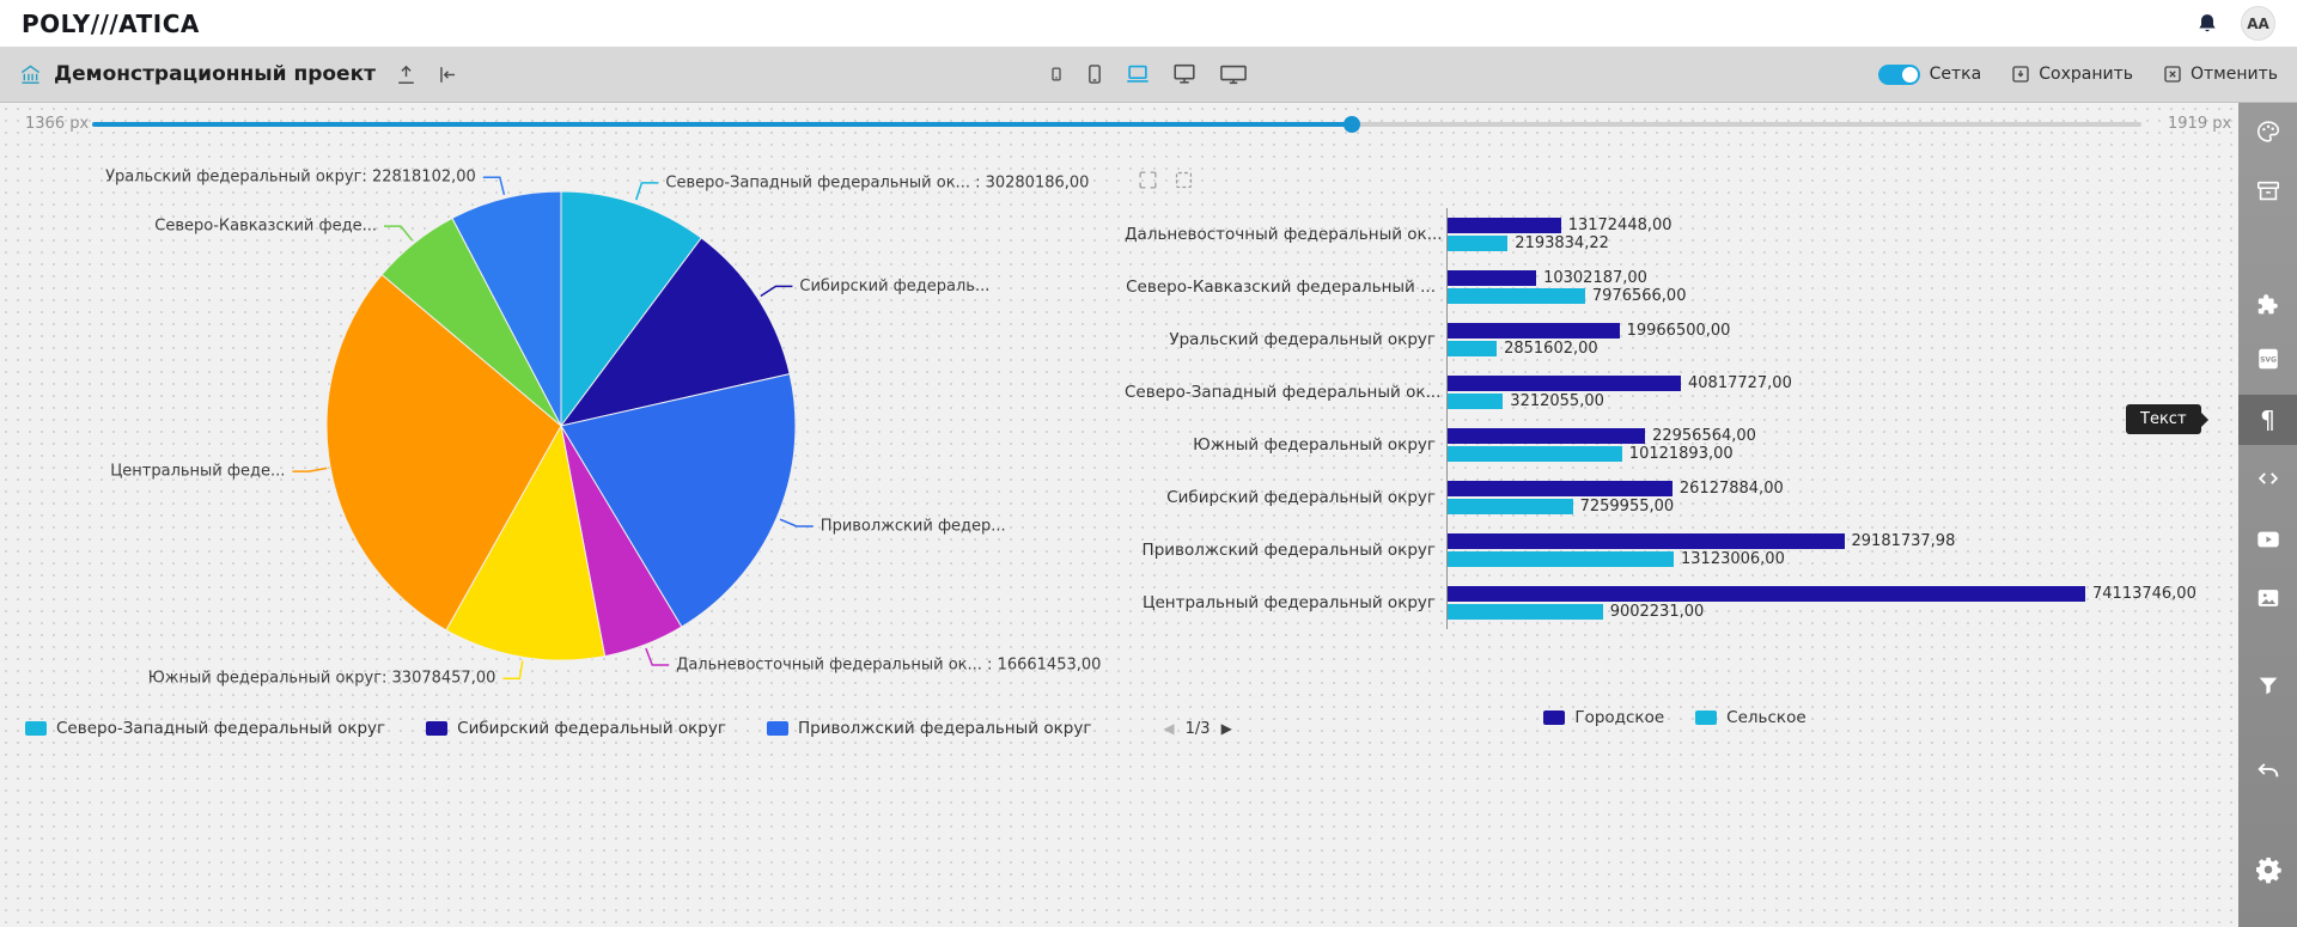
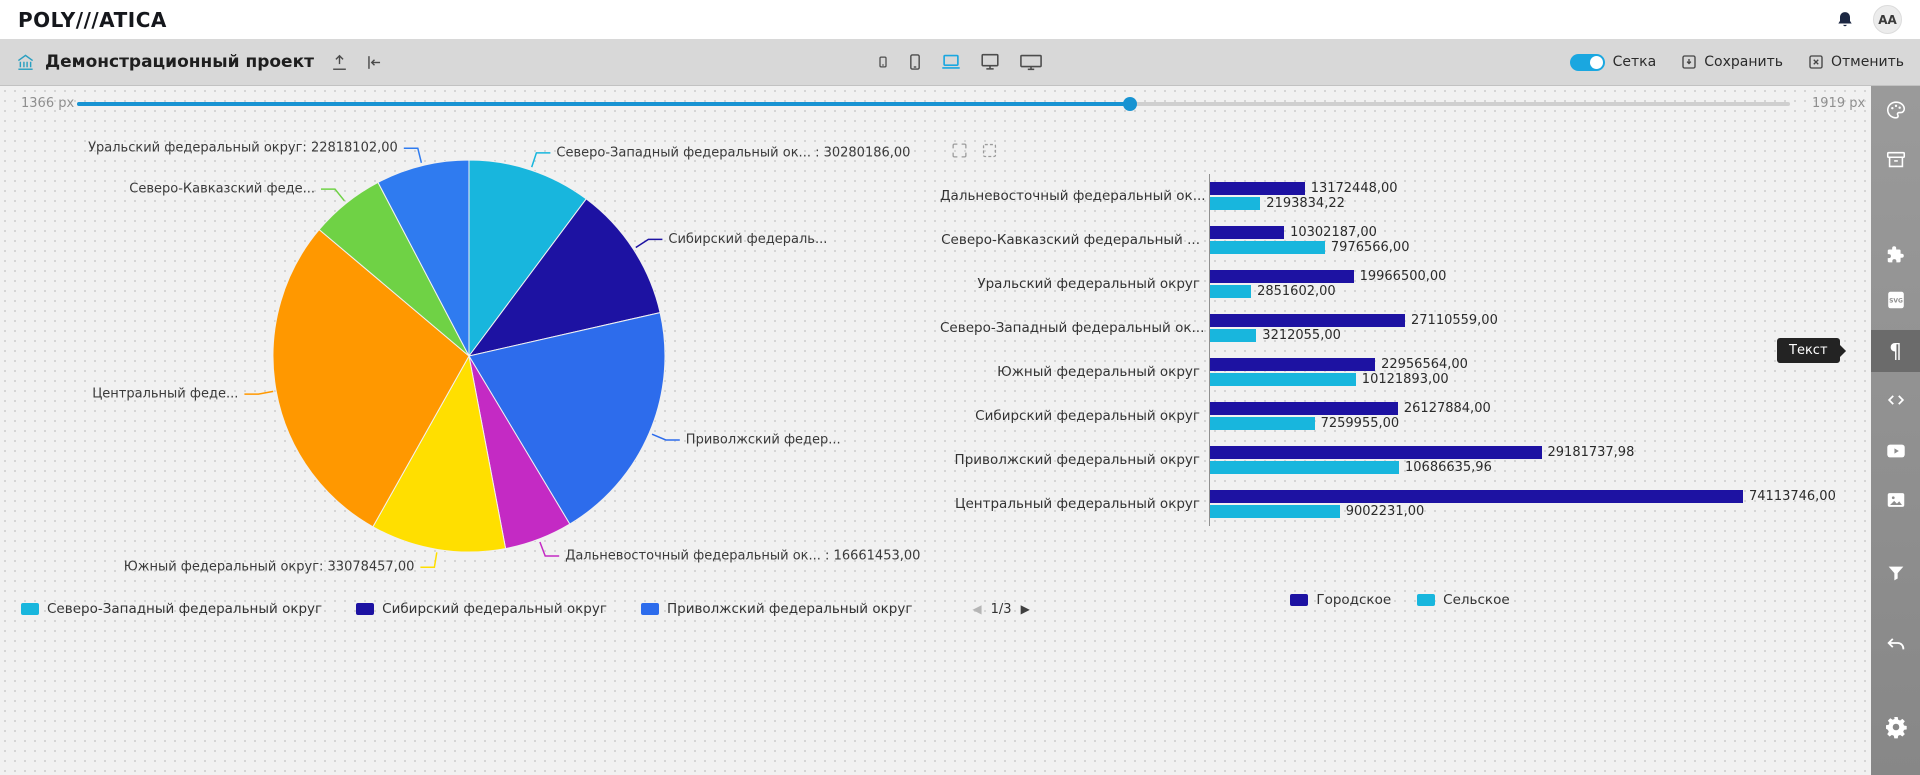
  POLY///ATICA
  AA
  Демонстрационный проект
  Сетка
  Сохранить
  Отменить
  1366 px
  1919 px
  Северо-Западный федеральный ок... : 30280186,00
  Сибирский федераль...
  Приволжский федер...
  Дальневосточный федеральный ок... : 16661453,00
  Южный федеральный округ: 33078457,00
  Центральный феде...
  Северо-Кавказский феде...
  Уральский федеральный округ: 22818102,00
  Северо-Западный федеральный округ
  Сибирский федеральный округ
  Приволжский федеральный округ
  ◀
  1/3
  ▶
  Дальневосточный федеральный ок...
  13172448,00
  2193834,22
  Северо-Кавказский федеральный ...
  10302187,00
  7976566,00
  Уральский федеральный округ
  19966500,00
  2851602,00
  Северо-Западный федеральный ок...
- 40817727,00
+ 27110559,00
  3212055,00
  Южный федеральный округ
  22956564,00
  10121893,00
  Сибирский федеральный округ
  26127884,00
  7259955,00
  Приволжский федеральный округ
  29181737,98
- 13123006,00
+ 10686635,96
  Центральный федеральный округ
  74113746,00
  9002231,00
  Городское
  Сельское
  ¶
  Текст
